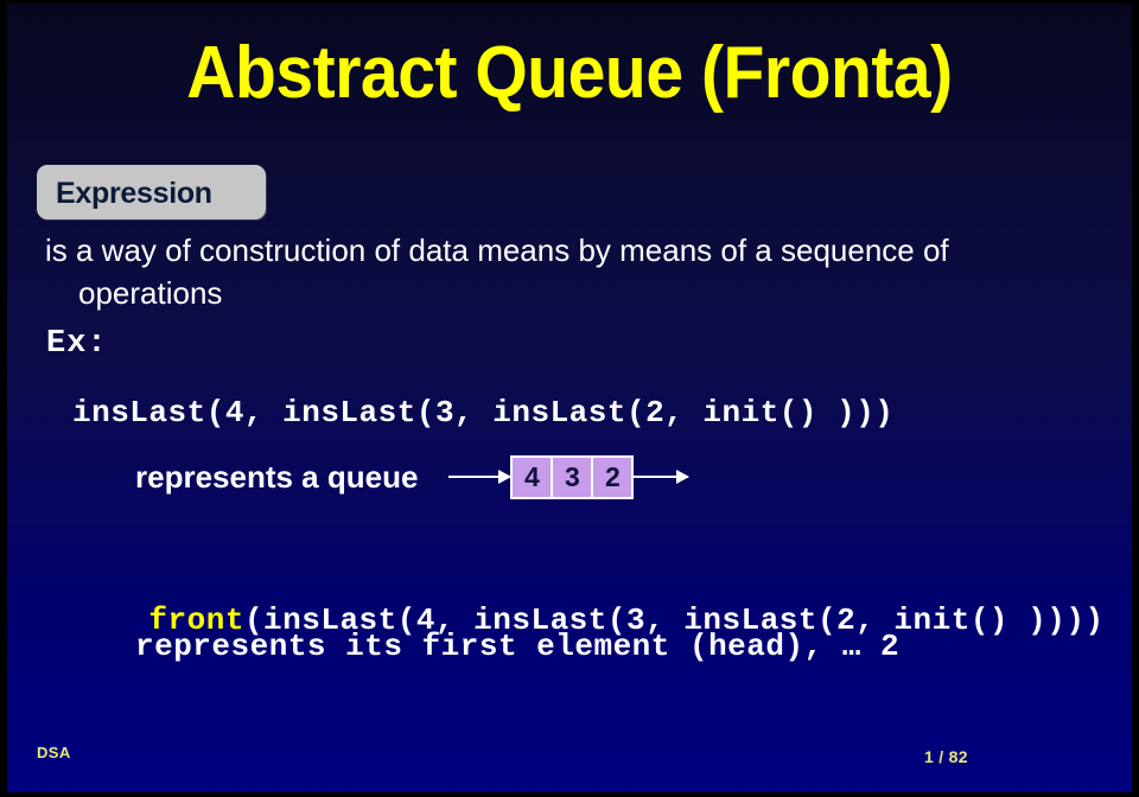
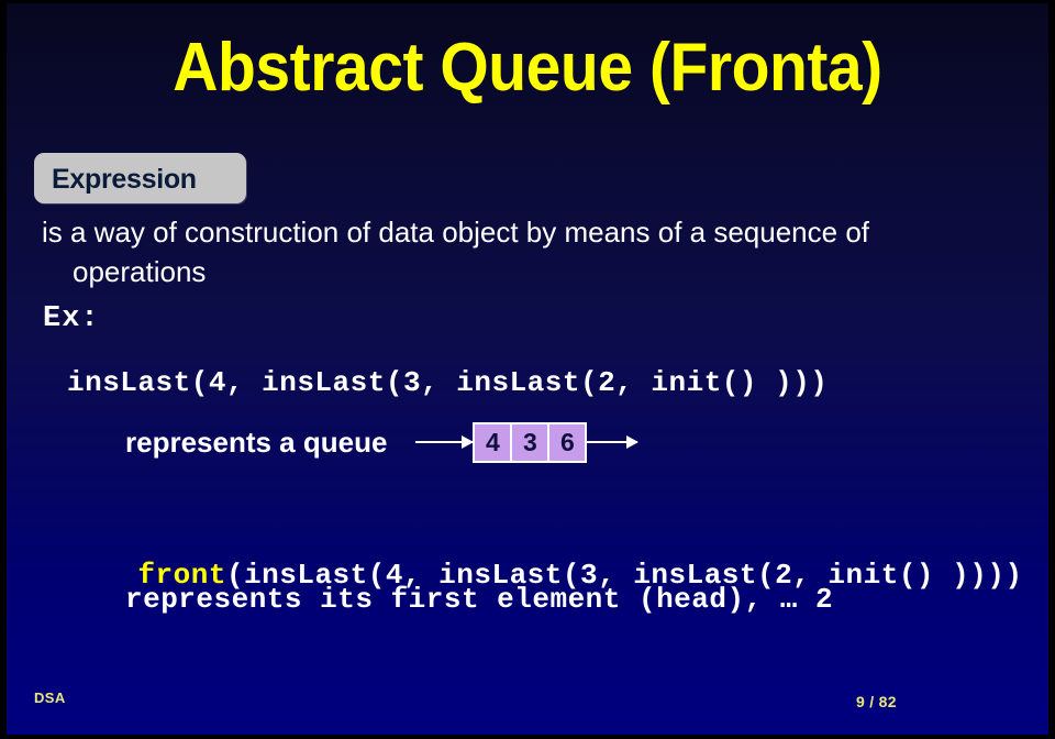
  Abstract Queue (Fronta)
  Expression
- is a way of construction of data means by means of a sequence of
+ is a way of construction of data object by means of a sequence of
  operations
  Ex:
  insLast(4, insLast(3, insLast(2, init() )))
  represents a queue
  4
  3
- 2
+ 6
  front(insLast(4, insLast(3, insLast(2, init() ))))
  represents its first element (head), … 2
  DSA
- 1 / 82
+ 9 / 82
